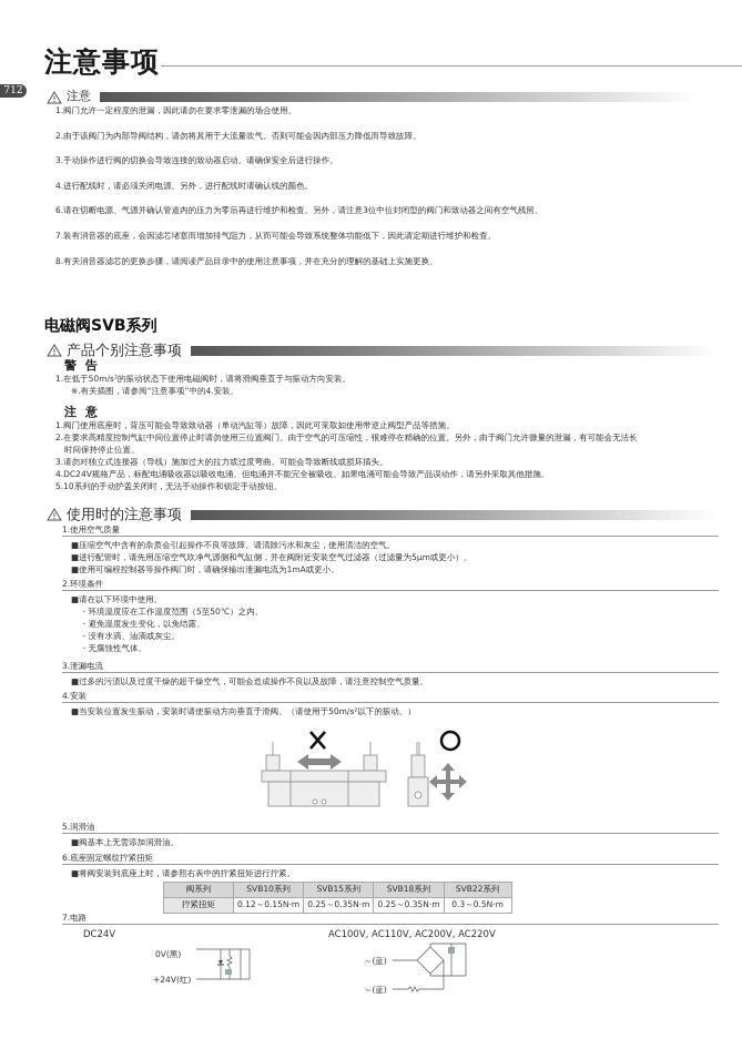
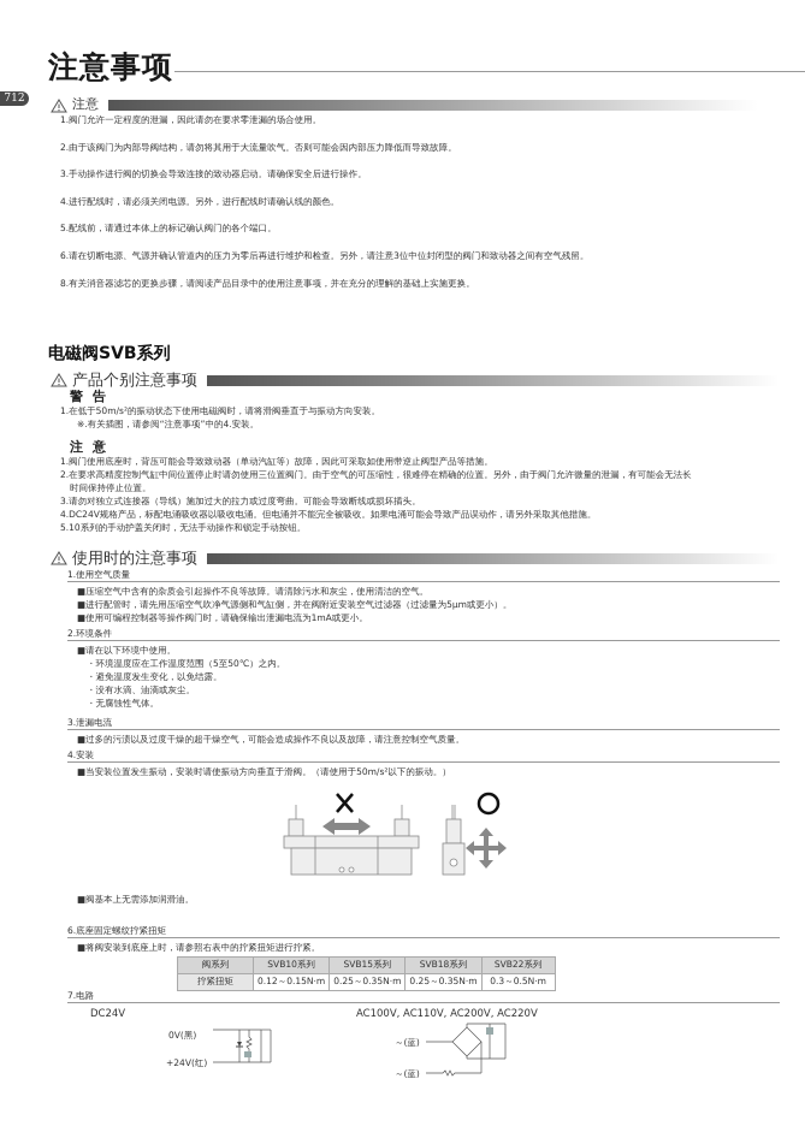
  注意事项
  712
  注意
  1.阀门允许一定程度的泄漏，因此请勿在要求零泄漏的场合使用。
  2.由于该阀门为内部导阀结构，请勿将其用于大流量吹气。否则可能会因内部压力降低而导致故障。
  3.手动操作进行阀的切换会导致连接的致动器启动。请确保安全后进行操作。
  4.进行配线时，请必须关闭电源。另外，进行配线时请确认线的颜色。
+ 5.配线前，请通过本体上的标记确认阀门的各个端口。
  6.请在切断电源、气源并确认管道内的压力为零后再进行维护和检查。另外，请注意3位中位封闭型的阀门和致动器之间有空气残留。
- 7.装有消音器的底座，会因滤芯堵塞而增加排气阻力，从而可能会导致系统整体功能低下，因此请定期进行维护和检查。
  8.有关消音器滤芯的更换步骤，请阅读产品目录中的使用注意事项，并在充分的理解的基础上实施更换。
  电磁阀SVB系列
  产品个别注意事项
  警告
  1.在低于50m/s²的振动状态下使用电磁阀时，请将滑阀垂直于与振动方向安装。
  ※.有关插图，请参阅“注意事项”中的4.安装。
  注意
  1.阀门使用底座时，背压可能会导致致动器（单动汽缸等）故障，因此可采取如使用带逆止阀型产品等措施。
  2.在要求高精度控制气缸中间位置停止时请勿使用三位置阀门。由于空气的可压缩性，很难停在精确的位置。另外，由于阀门允许微量的泄漏，有可能会无法长
  时间保持停止位置。
  3.请勿对独立式连接器（导线）施加过大的拉力或过度弯曲。可能会导致断线或损坏插头。
  4.DC24V规格产品，标配电涌吸收器以吸收电涌。但电涌并不能完全被吸收。如果电涌可能会导致产品误动作，请另外采取其他措施。
  5.10系列的手动护盖关闭时，无法手动操作和锁定手动按钮。
  使用时的注意事项
  1.使用空气质量
  ■压缩空气中含有的杂质会引起操作不良等故障。请清除污水和灰尘，使用清洁的空气。
  ■进行配管时，请先用压缩空气吹净气源侧和气缸侧，并在阀附近安装空气过滤器（过滤量为5μm或更小）。
  ■使用可编程控制器等操作阀门时，请确保输出泄漏电流为1mA或更小。
  2.环境条件
  ■请在以下环境中使用。
  ・环境温度应在工作温度范围（5至50℃）之内。
  ・避免温度发生变化，以免结露。
  ・没有水滴、油滴或灰尘。
  ・无腐蚀性气体。
  3.泄漏电流
  ■过多的污渍以及过度干燥的超干燥空气，可能会造成操作不良以及故障，请注意控制空气质量。
  4.安装
  ■当安装位置发生振动，安装时请使振动方向垂直于滑阀。（请使用于50m/s²以下的振动。）
- 5.润滑油
  ■阀基本上无需添加润滑油。
  6.底座固定螺纹拧紧扭矩
  ■将阀安装到底座上时，请参照右表中的拧紧扭矩进行拧紧。
  阀系列	SVB10系列	SVB15系列	SVB18系列	SVB22系列
  拧紧扭矩	0.12～0.15N·m	0.25～0.35N·m	0.25～0.35N·m	0.3～0.5N·m
  7.电路
  DC24V
  AC100V, AC110V, AC200V, AC220V
  0V(黑)
  +24V(红)
  ～(蓝)
  ～(蓝)
